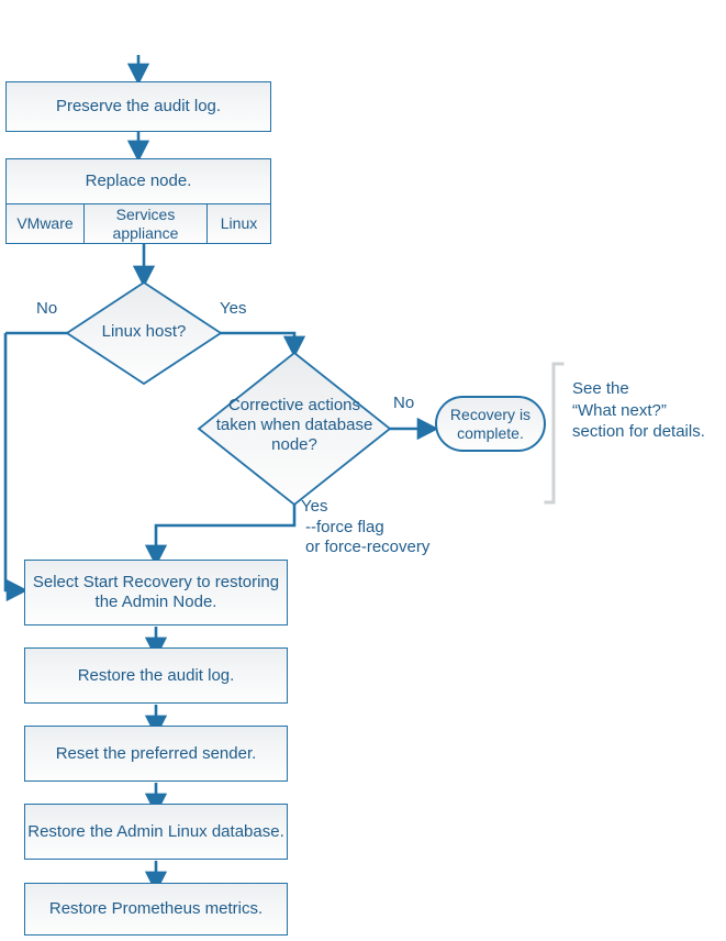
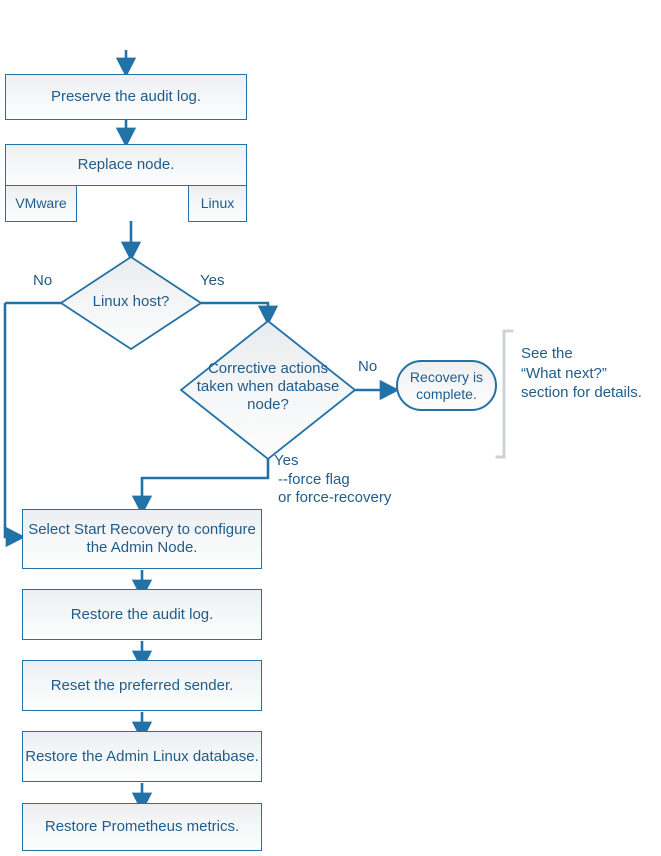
  Preserve the audit log.
  Replace node.
  VMware
- Services appliance
  Linux
  Linux host?
  Corrective actions taken when database node?
  Recovery is complete.
- Select Start Recovery to restoring the Admin Node.
+ Select Start Recovery to configure the Admin Node.
  Restore the audit log.
  Reset the preferred sender.
  Restore the Admin Linux database.
  Restore Prometheus metrics.
  No
  Yes
  No
  Yes
  --force flag
  or force-recovery
  See the
  “What next?”
  section for details.
